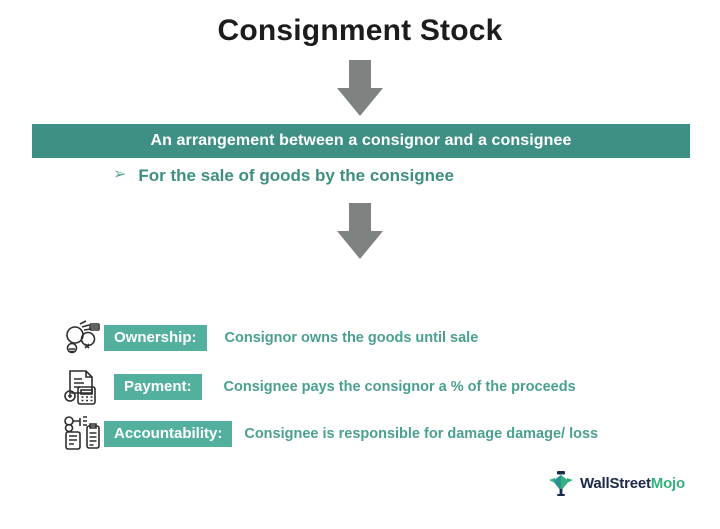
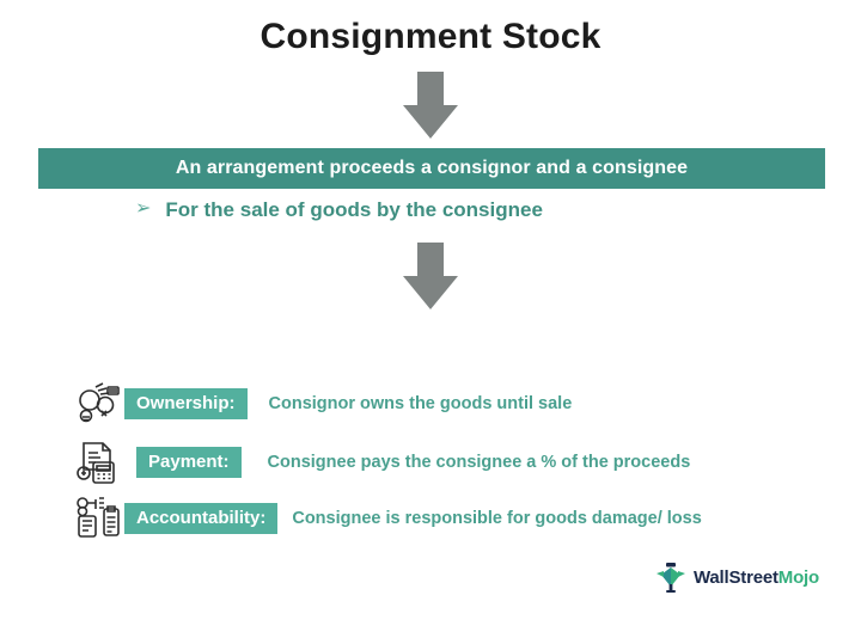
  Consignment Stock
- An arrangement between a consignor and a consignee
+ An arrangement proceeds a consignor and a consignee
  ➢
  For the sale of goods by the consignee
  Ownership:
  Consignor owns the goods until sale
  Payment:
- Consignee pays the consignor a % of the proceeds
+ Consignee pays the consignee a % of the proceeds
  Accountability:
- Consignee is responsible for damage damage/ loss
+ Consignee is responsible for goods damage/ loss
  WallStreetMojo
